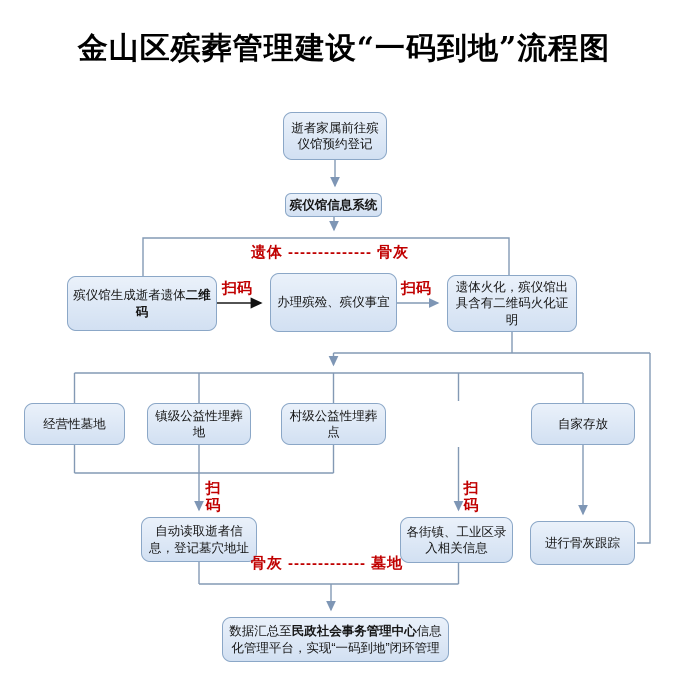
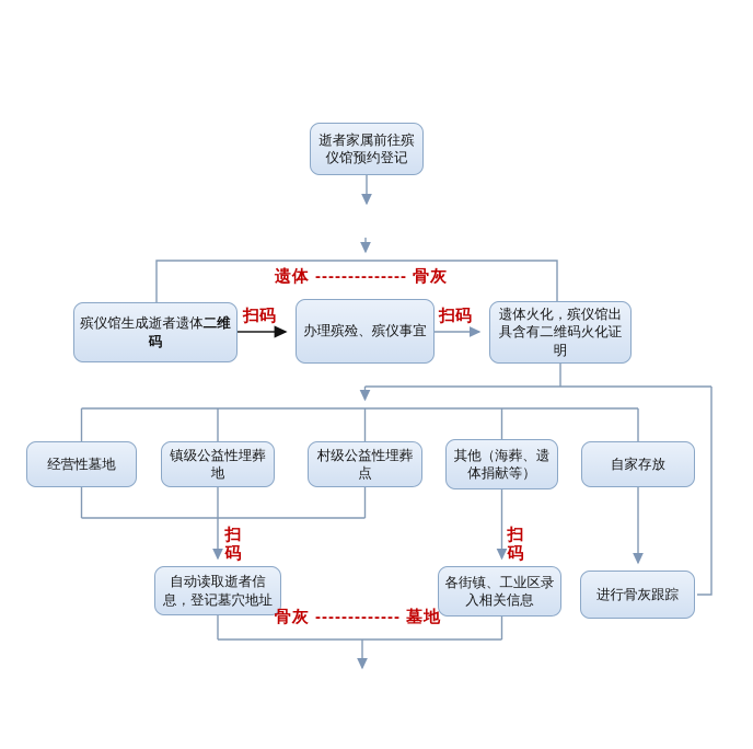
- 金山区殡葬管理建设“一码到地”流程图
  逝者家属前往殡仪馆预约登记
- 殡仪馆信息系统
  殡仪馆生成逝者遗体二维码
  办理殡殓、殡仪事宜
  遗体火化，殡仪馆出具含有二维码火化证明
  经营性墓地
  镇级公益性埋葬地
  村级公益性埋葬点
+ 其他（海葬、遗体捐献等）
  自家存放
  自动读取逝者信息，登记墓穴地址
  各街镇、工业区录入相关信息
  进行骨灰跟踪
- 数据汇总至民政社会事务管理中心信息化管理平台，实现“一码到地”闭环管理
  遗体 -------------- 骨灰
  扫码
  扫码
  扫码
  扫码
  骨灰 ------------- 墓地
